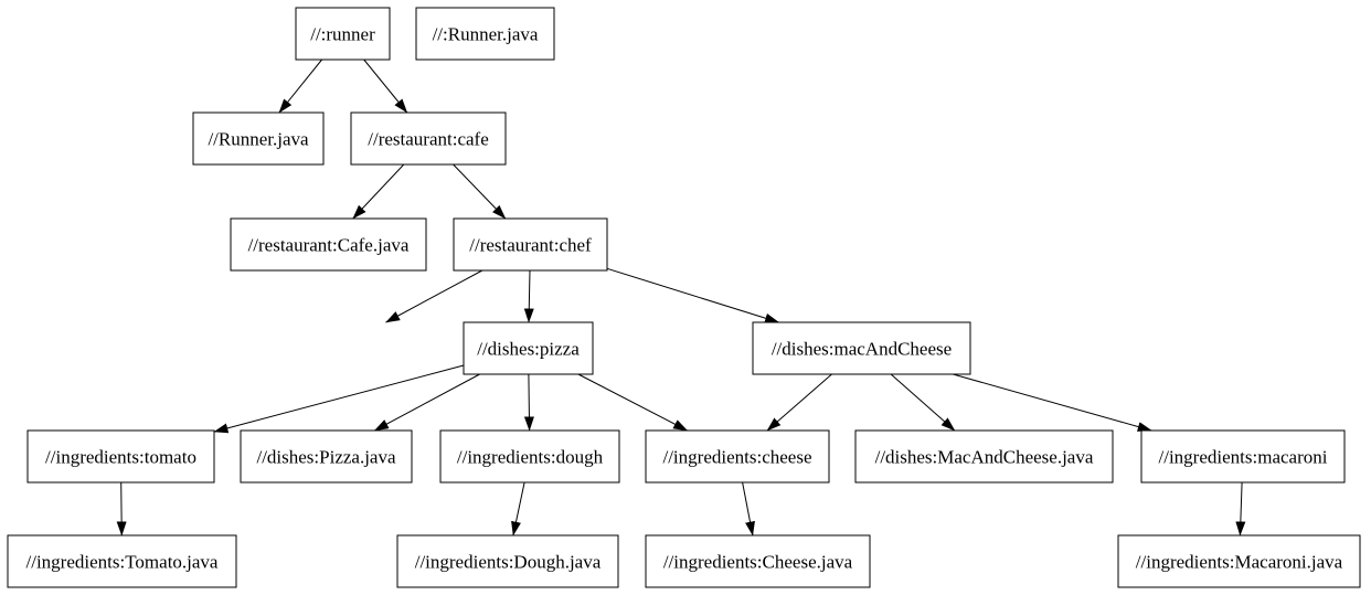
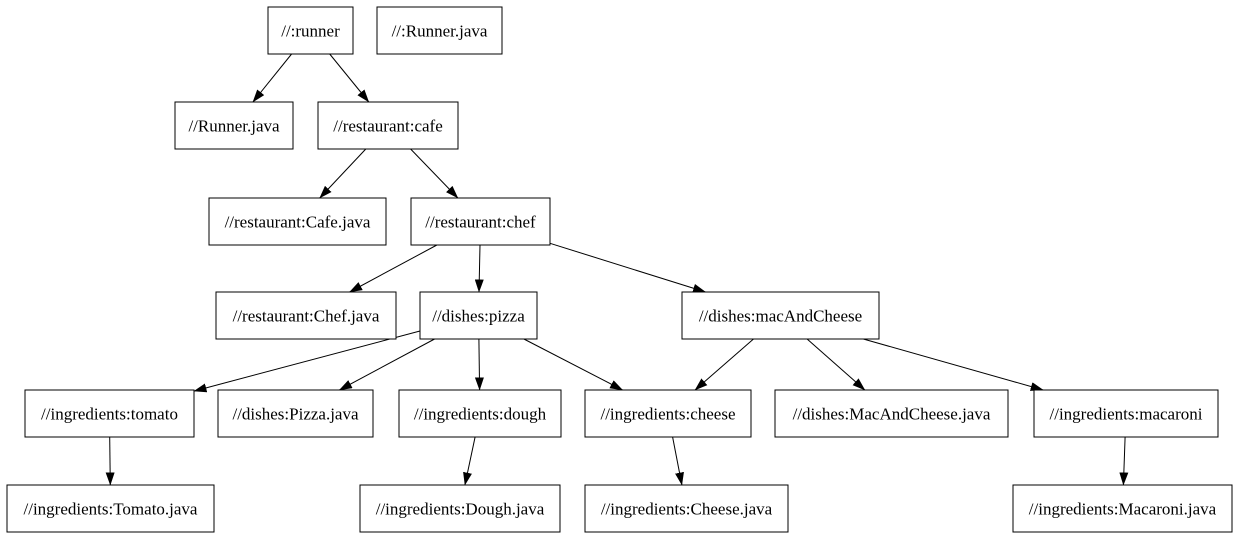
  //:runner
  //:Runner.java
  //Runner.java
  //restaurant:cafe
  //restaurant:Cafe.java
  //restaurant:chef
+ //restaurant:Chef.java
  //dishes:pizza
  //dishes:macAndCheese
  //ingredients:tomato
  //dishes:Pizza.java
  //ingredients:dough
  //ingredients:cheese
  //dishes:MacAndCheese.java
  //ingredients:macaroni
  //ingredients:Tomato.java
  //ingredients:Dough.java
  //ingredients:Cheese.java
  //ingredients:Macaroni.java
